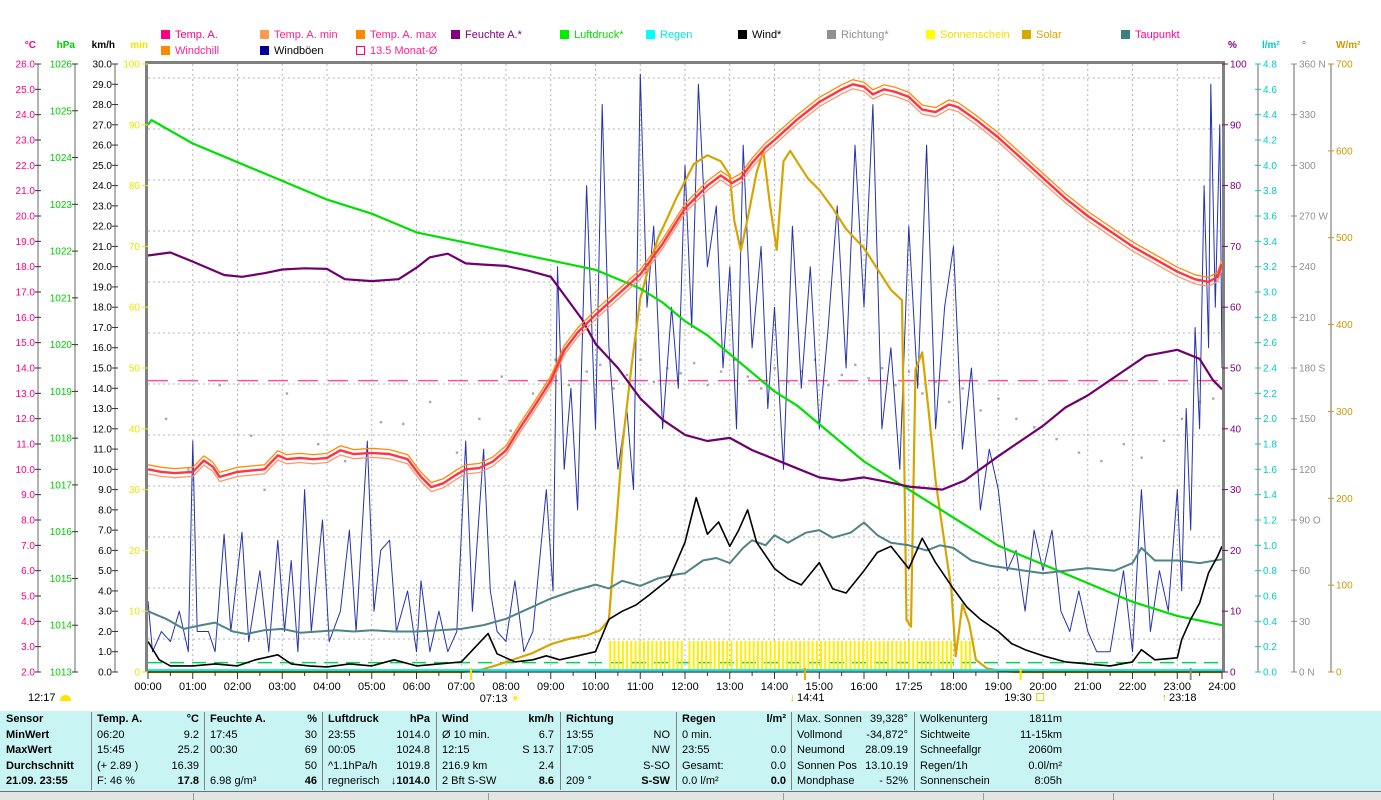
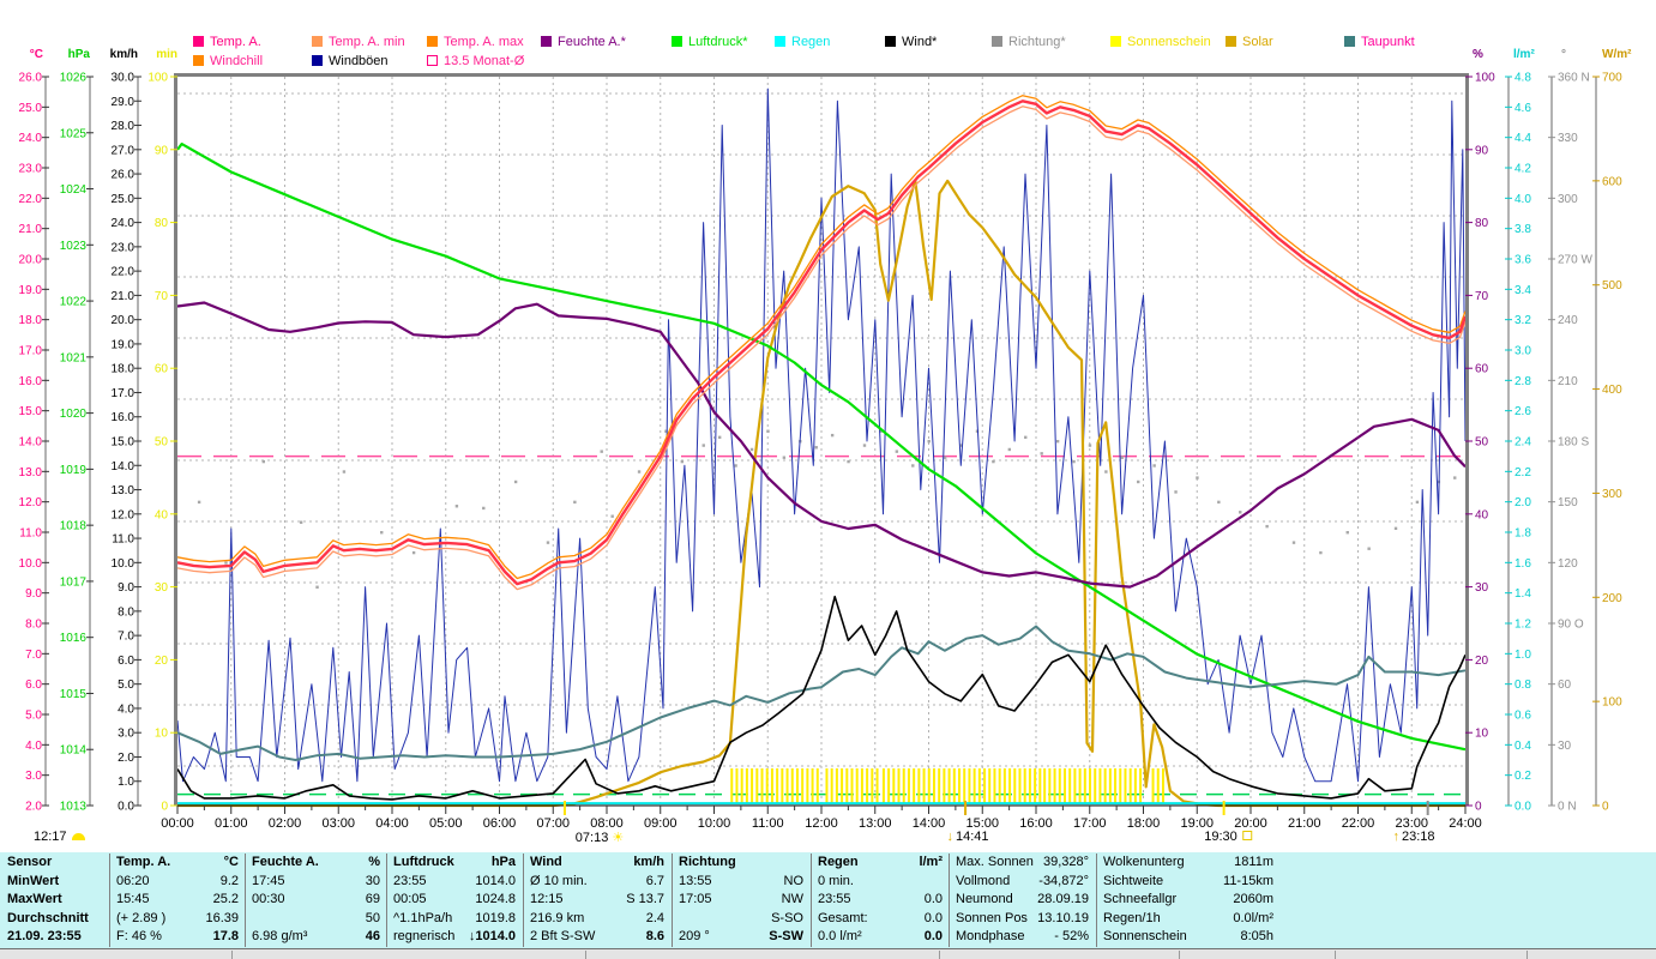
  Temp. A.
  Temp. A. min
  Temp. A. max
  Feuchte A.*
  Luftdruck*
  Regen
  Wind*
  Richtung*
  Sonnenschein
  Solar
  Taupunkt
  Windchill
  Windböen
  13.5 Monat-Ø
  °C
  hPa
  km/h
  min
  %
  l/m²
  °
  W/m²
  2.0
  3.0
  4.0
  5.0
  6.0
  7.0
  8.0
  9.0
  10.0
  11.0
  12.0
  13.0
  14.0
  15.0
  16.0
  17.0
  18.0
  19.0
  20.0
  21.0
  22.0
  23.0
  24.0
  25.0
  26.0
  1013
  1014
  1015
  1016
  1017
  1018
  1019
  1020
  1021
  1022
  1023
  1024
  1025
  1026
  0.0
  1.0
  2.0
  3.0
  4.0
  5.0
  6.0
  7.0
  8.0
  9.0
  10.0
  11.0
  12.0
  13.0
  14.0
  15.0
  16.0
  17.0
  18.0
  19.0
  20.0
  21.0
  22.0
  23.0
  24.0
  25.0
  26.0
  27.0
  28.0
  29.0
  30.0
  0
  10
  20
  30
  40
  50
  60
  70
  80
  90
  100
  0
  10
  20
  30
  40
  50
  60
  70
  80
  90
  100
  0.0
  0.2
  0.4
  0.6
  0.8
  1.0
  1.2
  1.4
  1.6
  1.8
  2.0
  2.2
  2.4
  2.6
  2.8
  3.0
  3.2
  3.4
  3.6
  3.8
  4.0
  4.2
  4.4
  4.6
  4.8
  360 N
  330
  300
  270 W
  240
  210
  180 S
  150
  120
  90 O
  60
  30
  0 N
  0
  100
  200
  300
  400
  500
  600
  700
  00:00
  01:00
  02:00
  03:00
  04:00
  05:00
  06:00
  07:00
  08:00
  09:00
  10:00
  11:00
  12:00
  13:00
  14:00
  15:00
  16:00
- 17:25
+ 17:00
  18:00
  19:00
  20:00
  21:00
  22:00
  23:00
  24:00
  12:17
  07:13 ☀
  ↓ 14:41
  19:30
  ↑ 23:18
  Sensor
  MinWert
  MaxWert
  Durchschnitt
  21.09. 23:55
  Temp. A.
  °C
  06:20
  9.2
  15:45
  25.2
  (+ 2.89 )
  16.39
  F: 46 %
  17.8
  Feuchte A.
  %
  17:45
  30
  00:30
  69
  50
  6.98 g/m³
  46
  Luftdruck
  hPa
  23:55
  1014.0
  00:05
  1024.8
  ^1.1hPa/h
  1019.8
  regnerisch
  ↓1014.0
  Wind
  km/h
  Ø 10 min.
  6.7
  12:15
  S 13.7
  216.9 km
  2.4
  2 Bft S-SW
  8.6
  Richtung
  13:55
  NO
  17:05
  NW
  S-SO
  209 °
  S-SW
  Regen
  l/m²
  0 min.
  23:55
  0.0
  Gesamt:
  0.0
  0.0 l/m²
  0.0
  Max. Sonnen
  39,328°
  Vollmond
  -34,872°
  Neumond
  28.09.19
  Sonnen Pos
  13.10.19
  Mondphase
  - 52%
  Wolkenunterg
  1811m
  Sichtweite
  11-15km
  Schneefallgr
  2060m
  Regen/1h
  0.0l/m²
  Sonnenschein
  8:05h
